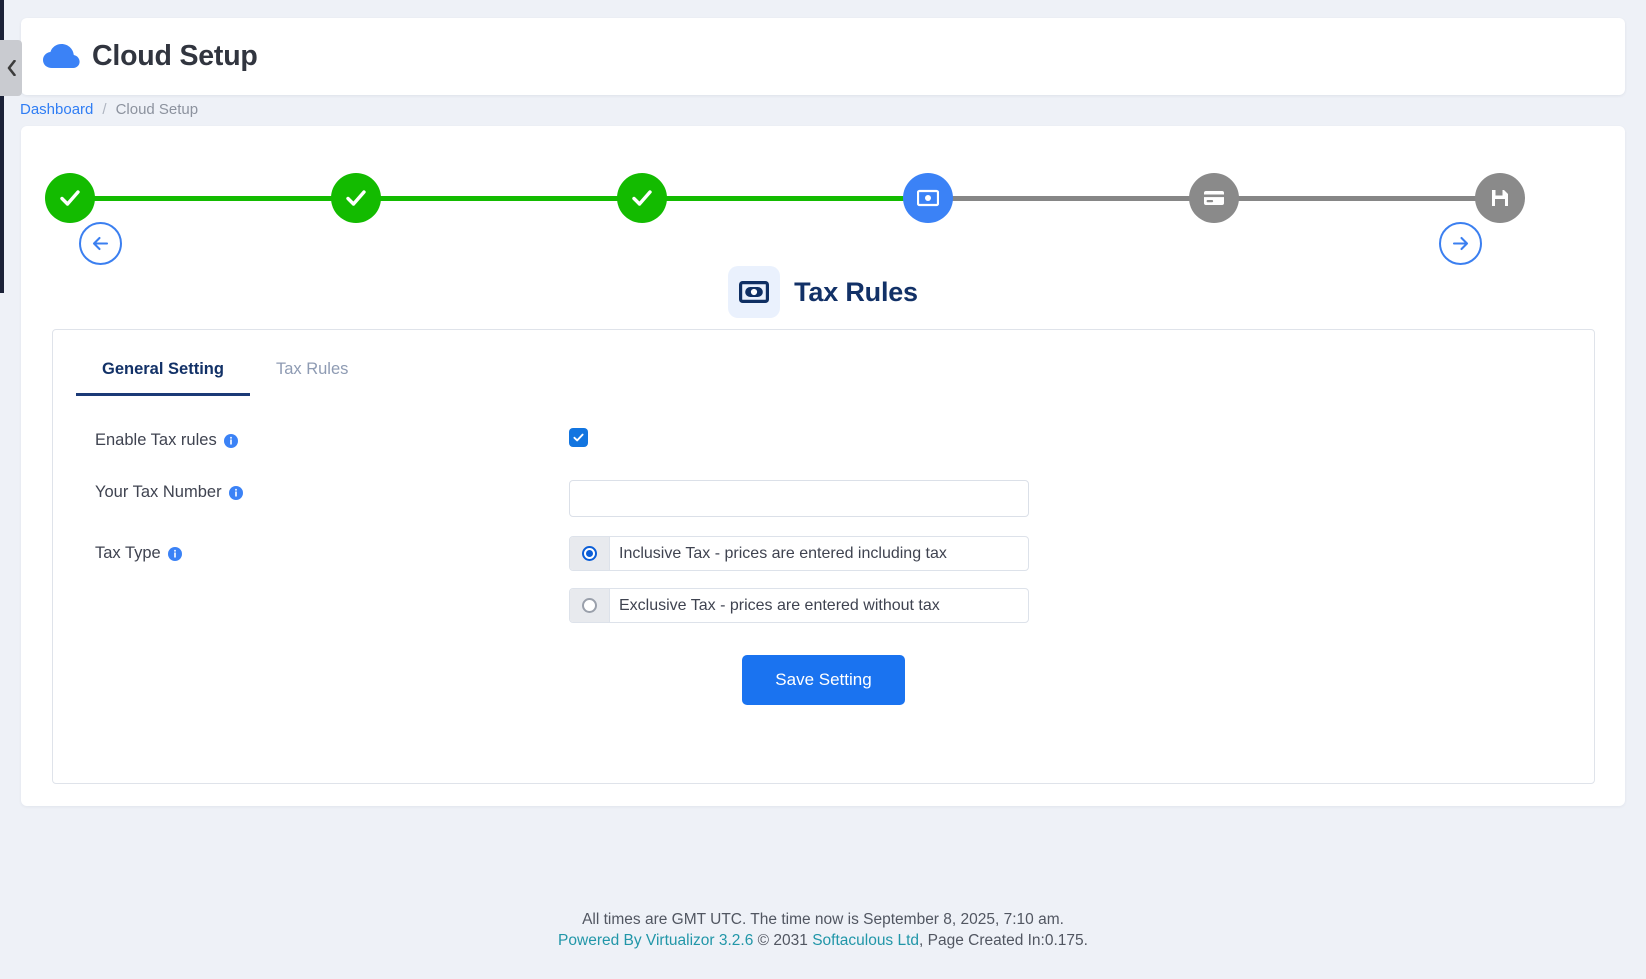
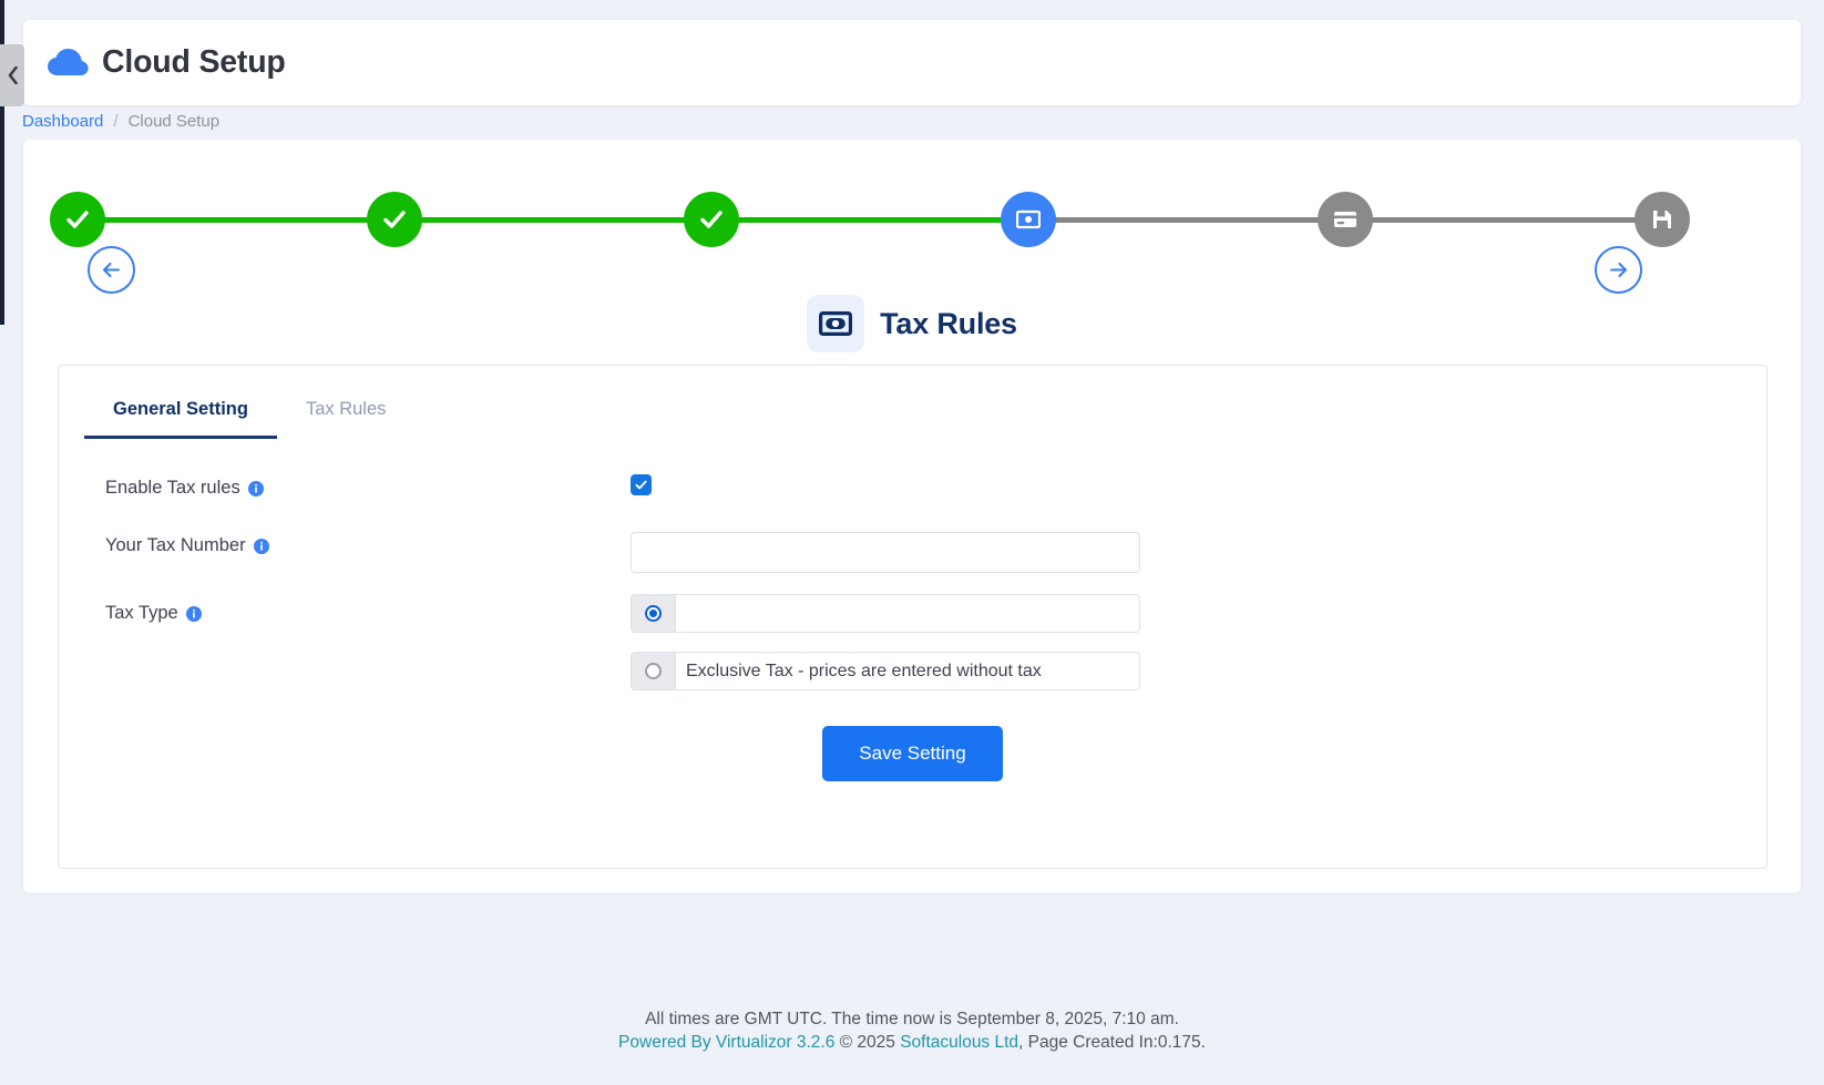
  Cloud Setup
  Dashboard
  /
  Cloud Setup
  Tax Rules
  General Setting
  Tax Rules
  Enable Tax rules
  Your Tax Number
  Tax Type
- Inclusive Tax - prices are entered including tax
  Exclusive Tax - prices are entered without tax
  Save Setting
  All times are GMT UTC. The time now is September 8, 2025, 7:10 am.
- Powered By Virtualizor 3.2.6 © 2031 Softaculous Ltd, Page Created In:0.175.
+ Powered By Virtualizor 3.2.6 © 2025 Softaculous Ltd, Page Created In:0.175.
